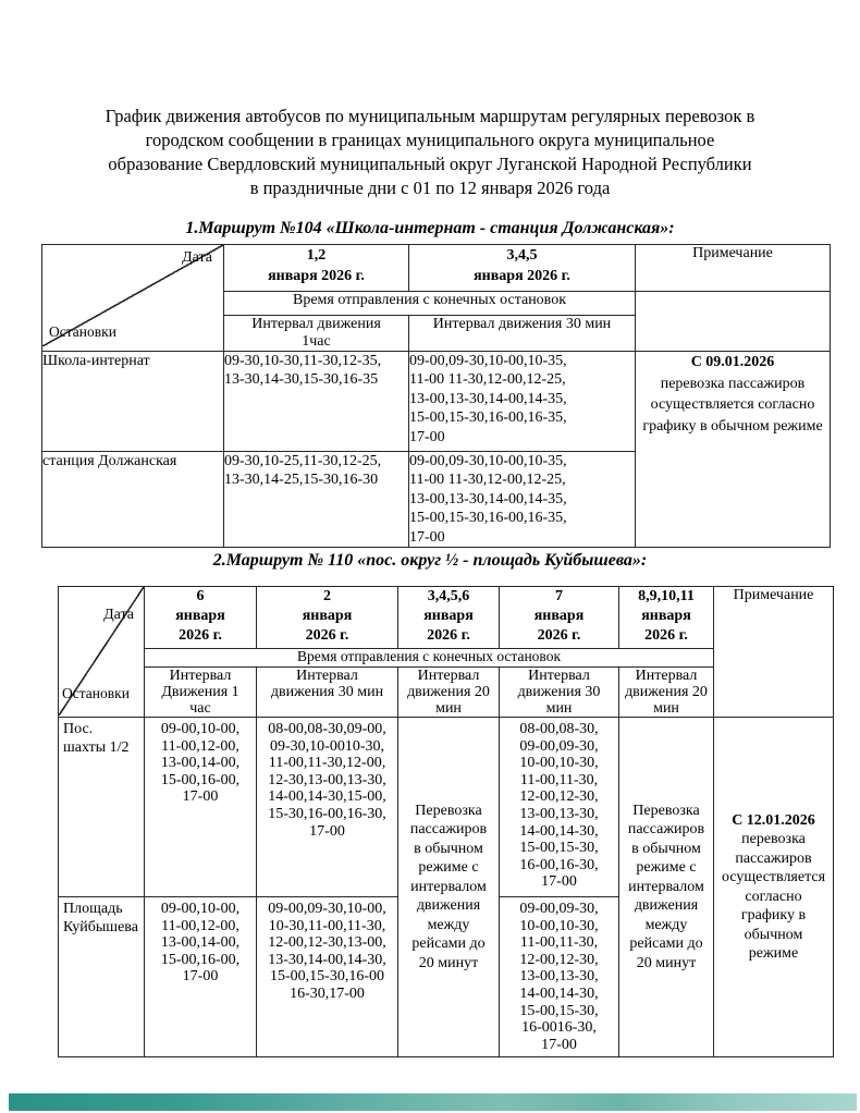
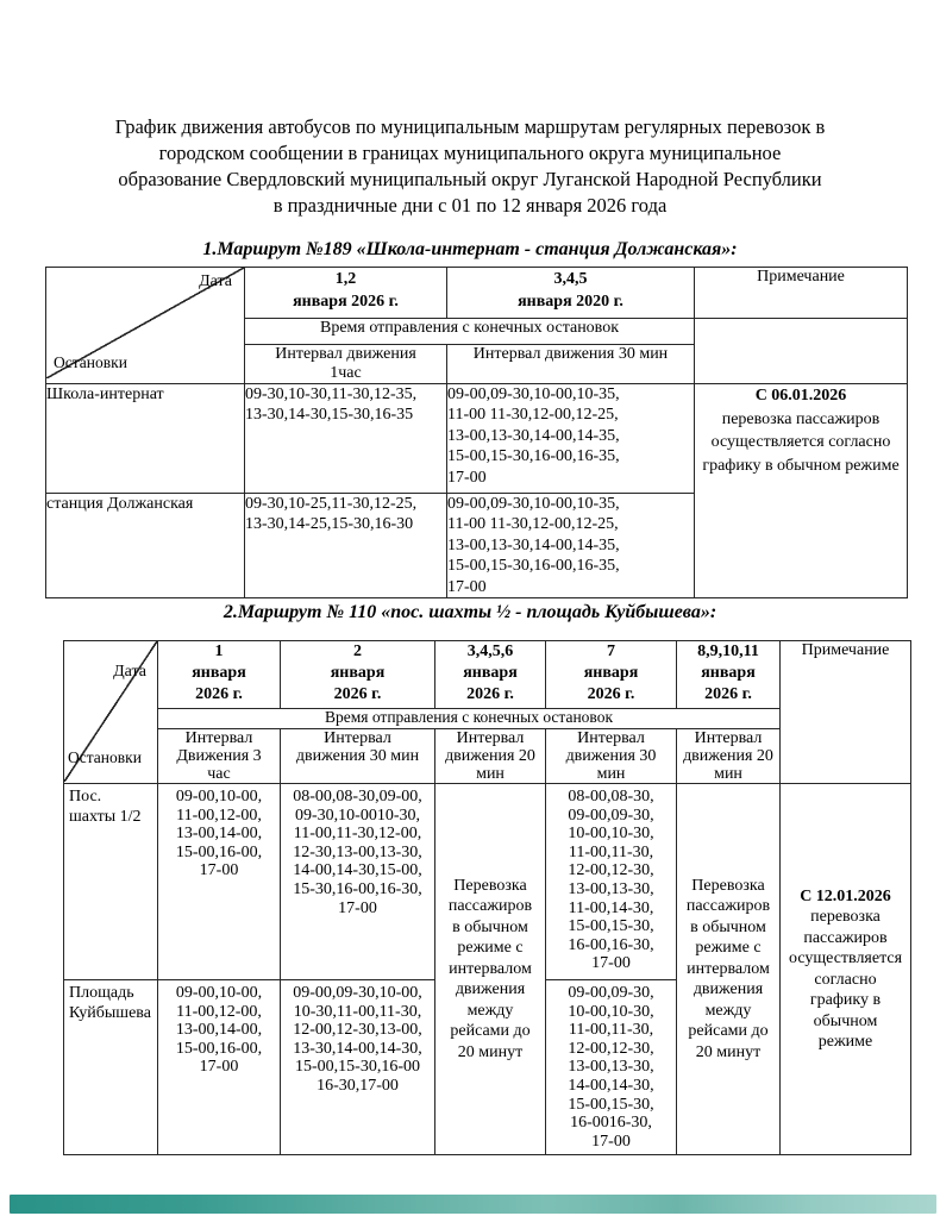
  График движения автобусов по муниципальным маршрутам регулярных перевозок в
  городском сообщении в границах муниципального округа муниципальное
  образование Свердловский муниципальный округ Луганской Народной Республики
  в праздничные дни с 01 по 12 января 2026 года
- 1.Маршрут №104 «Школа-интернат - станция Должанская»:
+ 1.Маршрут №189 «Школа-интернат - станция Должанская»:
- Дата Остановки	1,2 января 2026 г.	3,4,5 января 2026 г.	Примечание
+ Дата Остановки	1,2 января 2026 г.	3,4,5 января 2020 г.	Примечание
  Время отправления с конечных остановок
  Интервал движения 1час	Интервал движения 30 мин
- Школа-интернат	09-30,10-30,11-30,12-35, 13-30,14-30,15-30,16-35	09-00,09-30,10-00,10-35, 11-00 11-30,12-00,12-25, 13-00,13-30,14-00,14-35, 15-00,15-30,16-00,16-35, 17-00	С 09.01.2026 перевозка пассажиров осуществляется согласно графику в обычном режиме
+ Школа-интернат	09-30,10-30,11-30,12-35, 13-30,14-30,15-30,16-35	09-00,09-30,10-00,10-35, 11-00 11-30,12-00,12-25, 13-00,13-30,14-00,14-35, 15-00,15-30,16-00,16-35, 17-00	С 06.01.2026 перевозка пассажиров осуществляется согласно графику в обычном режиме
  станция Должанская	09-30,10-25,11-30,12-25, 13-30,14-25,15-30,16-30	09-00,09-30,10-00,10-35, 11-00 11-30,12-00,12-25, 13-00,13-30,14-00,14-35, 15-00,15-30,16-00,16-35, 17-00
- 2.Маршрут № 110 «пос. округ ½ - площадь Куйбышева»:
+ 2.Маршрут № 110 «пос. шахты ½ - площадь Куйбышева»:
- Дата Остановки	6 января 2026 г.	2 января 2026 г.	3,4,5,6 января 2026 г.	7 января 2026 г.	8,9,10,11 января 2026 г.	Примечание
+ Дата Остановки	1 января 2026 г.	2 января 2026 г.	3,4,5,6 января 2026 г.	7 января 2026 г.	8,9,10,11 января 2026 г.	Примечание
  Время отправления с конечных остановок
- Интервал Движения 1 час	Интервал движения 30 мин	Интервал движения 20 мин	Интервал движения 30 мин	Интервал движения 20 мин
+ Интервал Движения 3 час	Интервал движения 30 мин	Интервал движения 20 мин	Интервал движения 30 мин	Интервал движения 20 мин
- Пос. шахты 1/2	09-00,10-00, 11-00,12-00, 13-00,14-00, 15-00,16-00, 17-00	08-00,08-30,09-00, 09-30,10-0010-30, 11-00,11-30,12-00, 12-30,13-00,13-30, 14-00,14-30,15-00, 15-30,16-00,16-30, 17-00	Перевозка пассажиров в обычном режиме с интервалом движения между рейсами до 20 минут	08-00,08-30, 09-00,09-30, 10-00,10-30, 11-00,11-30, 12-00,12-30, 13-00,13-30, 14-00,14-30, 15-00,15-30, 16-00,16-30, 17-00	Перевозка пассажиров в обычном режиме с интервалом движения между рейсами до 20 минут	С 12.01.2026 перевозка пассажиров осуществляется согласно графику в обычном режиме
+ Пос. шахты 1/2	09-00,10-00, 11-00,12-00, 13-00,14-00, 15-00,16-00, 17-00	08-00,08-30,09-00, 09-30,10-0010-30, 11-00,11-30,12-00, 12-30,13-00,13-30, 14-00,14-30,15-00, 15-30,16-00,16-30, 17-00	Перевозка пассажиров в обычном режиме с интервалом движения между рейсами до 20 минут	08-00,08-30, 09-00,09-30, 10-00,10-30, 11-00,11-30, 12-00,12-30, 13-00,13-30, 11-00,14-30, 15-00,15-30, 16-00,16-30, 17-00	Перевозка пассажиров в обычном режиме с интервалом движения между рейсами до 20 минут	С 12.01.2026 перевозка пассажиров осуществляется согласно графику в обычном режиме
  Площадь Куйбышева	09-00,10-00, 11-00,12-00, 13-00,14-00, 15-00,16-00, 17-00	09-00,09-30,10-00, 10-30,11-00,11-30, 12-00,12-30,13-00, 13-30,14-00,14-30, 15-00,15-30,16-00 16-30,17-00	09-00,09-30, 10-00,10-30, 11-00,11-30, 12-00,12-30, 13-00,13-30, 14-00,14-30, 15-00,15-30, 16-0016-30, 17-00
